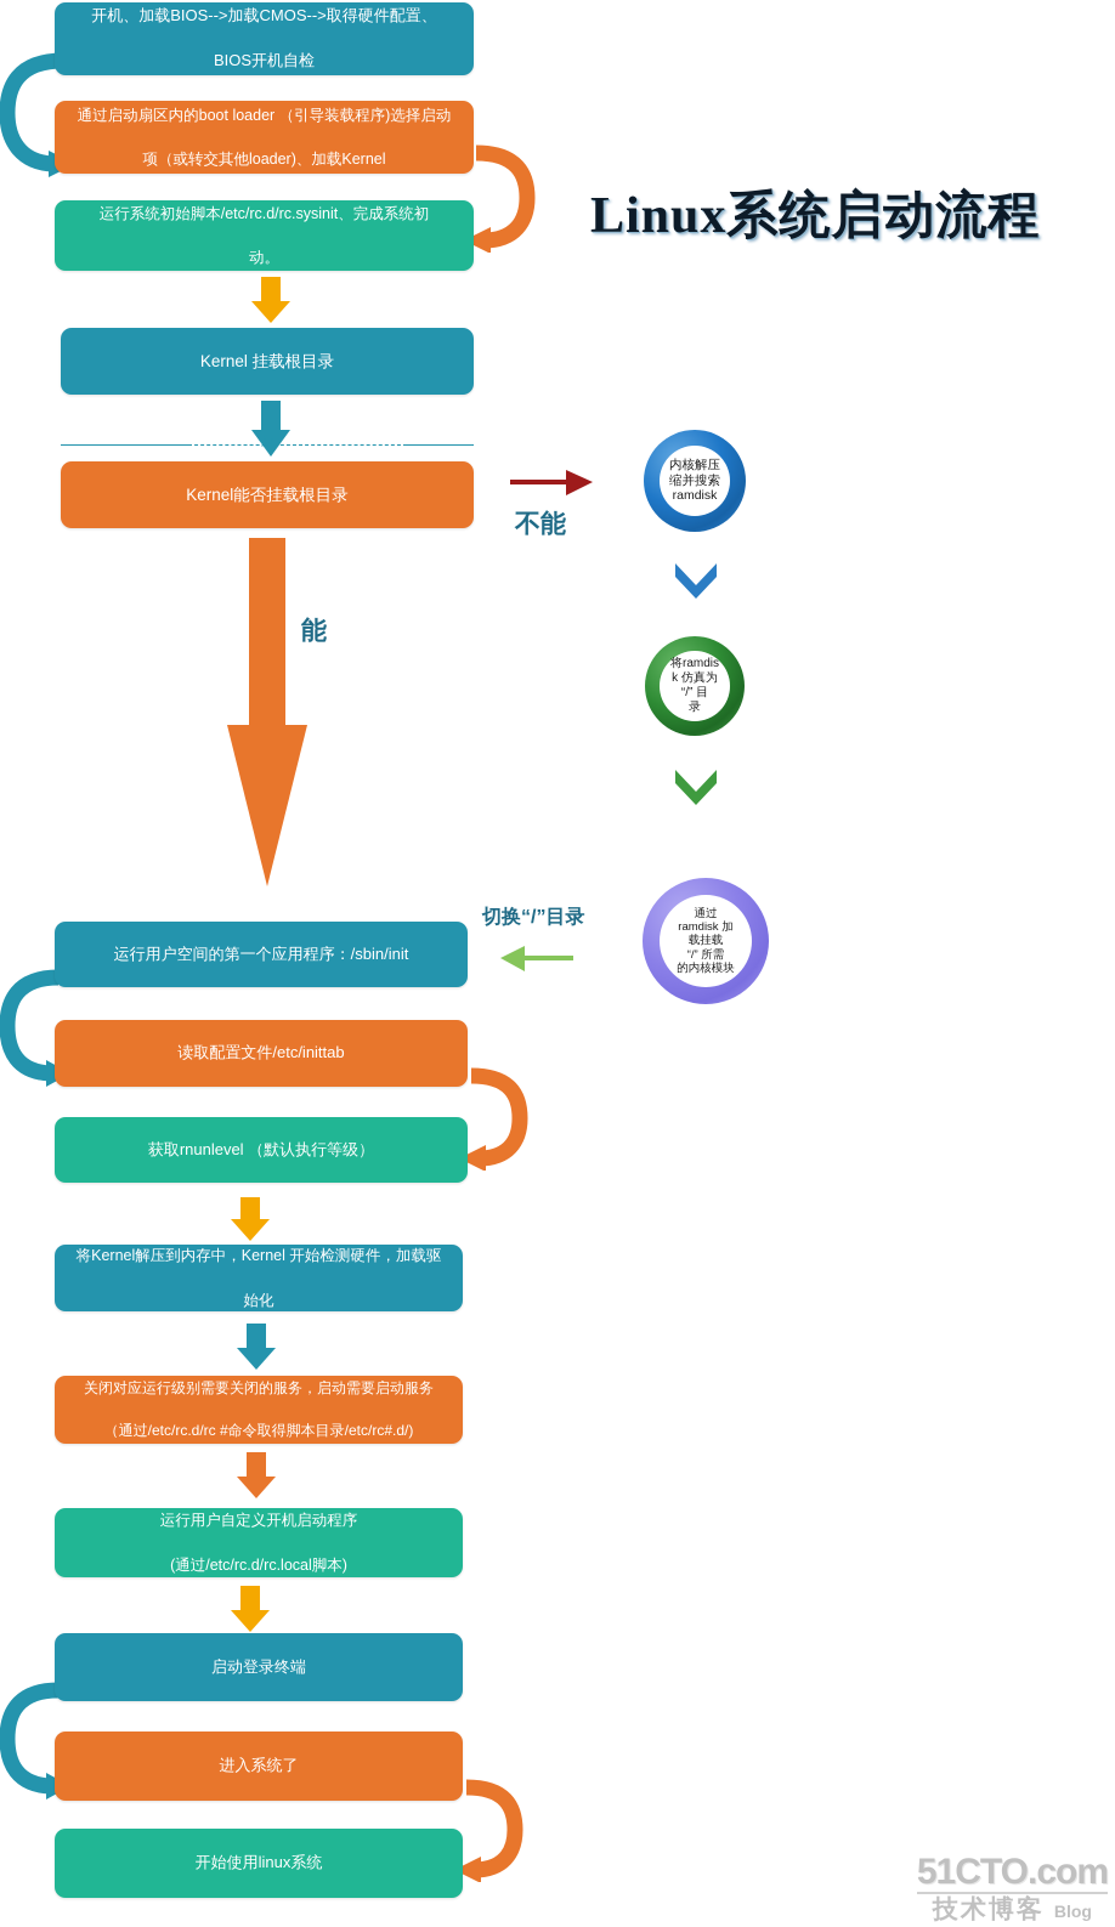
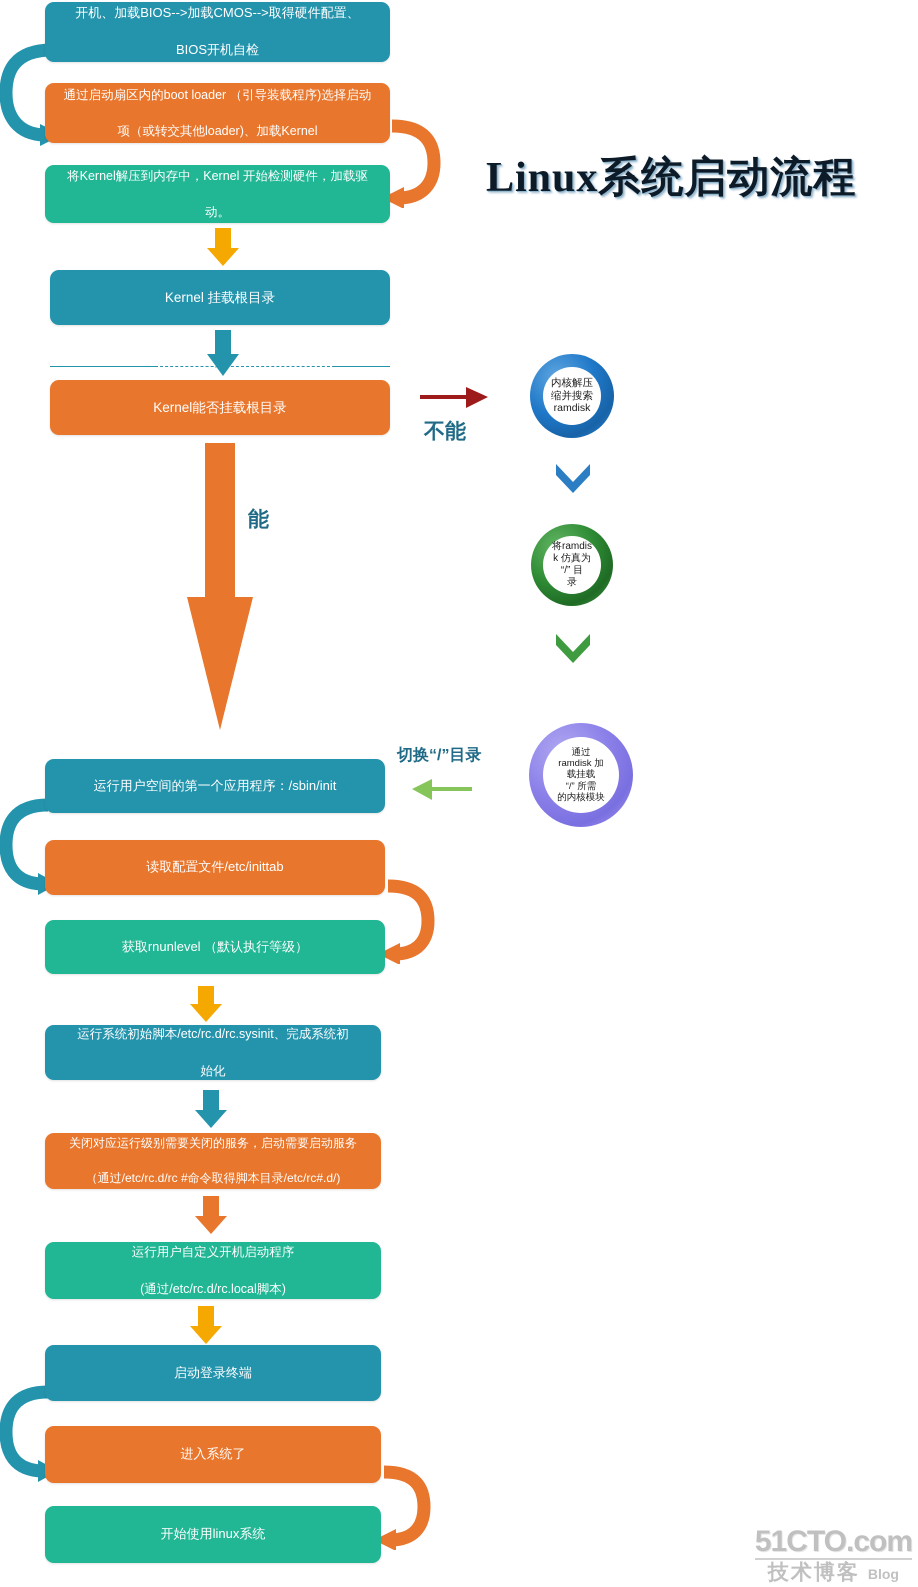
  Linux系统启动流程
  开机、加载BIOS-->加载CMOS-->取得硬件配置、
  BIOS开机自检
  通过启动扇区内的boot loader （引导装载程序)选择启动
  项（或转交其他loader)、加载Kernel
- 运行系统初始脚本/etc/rc.d/rc.sysinit、完成系统初
+ 将Kernel解压到内存中，Kernel 开始检测硬件，加载驱
  动。
  Kernel 挂载根目录
  应
  Kernel能否挂载根目录
  不能
  能
  内核解压
  缩并搜索
  ramdisk
  将ramdis
  k 仿真为
  “/” 目
  录
  通过
  ramdisk 加
  载挂载
  “/” 所需
  的内核模块
  切换“/”目录
  运行用户空间的第一个应用程序：/sbin/init
  读取配置文件/etc/inittab
  获取rnunlevel （默认执行等级）
- 将Kernel解压到内存中，Kernel 开始检测硬件，加载驱
+ 运行系统初始脚本/etc/rc.d/rc.sysinit、完成系统初
  始化
  关闭对应运行级别需要关闭的服务，启动需要启动服务
  （通过/etc/rc.d/rc #命令取得脚本目录/etc/rc#.d/)
  运行用户自定义开机启动程序
  (通过/etc/rc.d/rc.local脚本)
  启动登录终端
  进入系统了
  开始使用linux系统
  51CTO.com
  技术博客
  Blog
